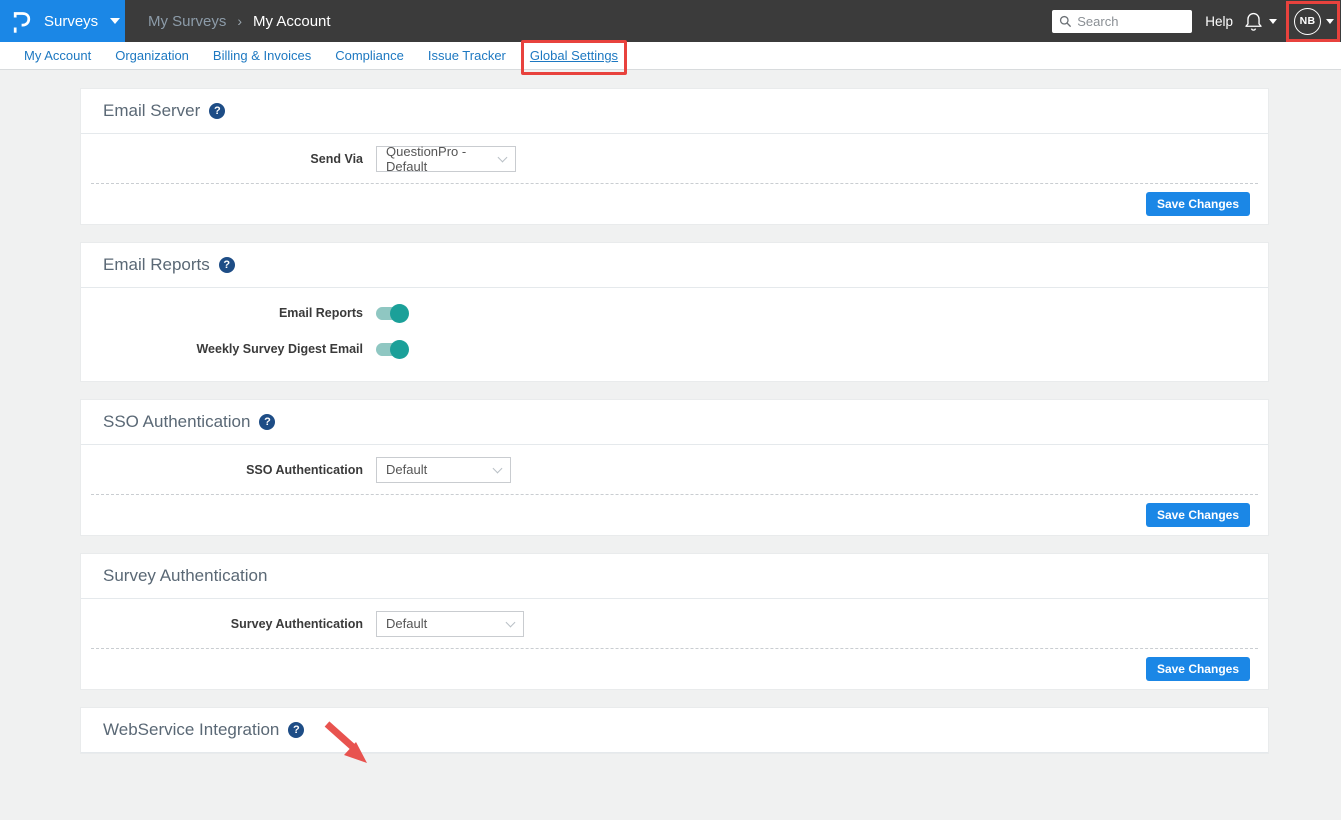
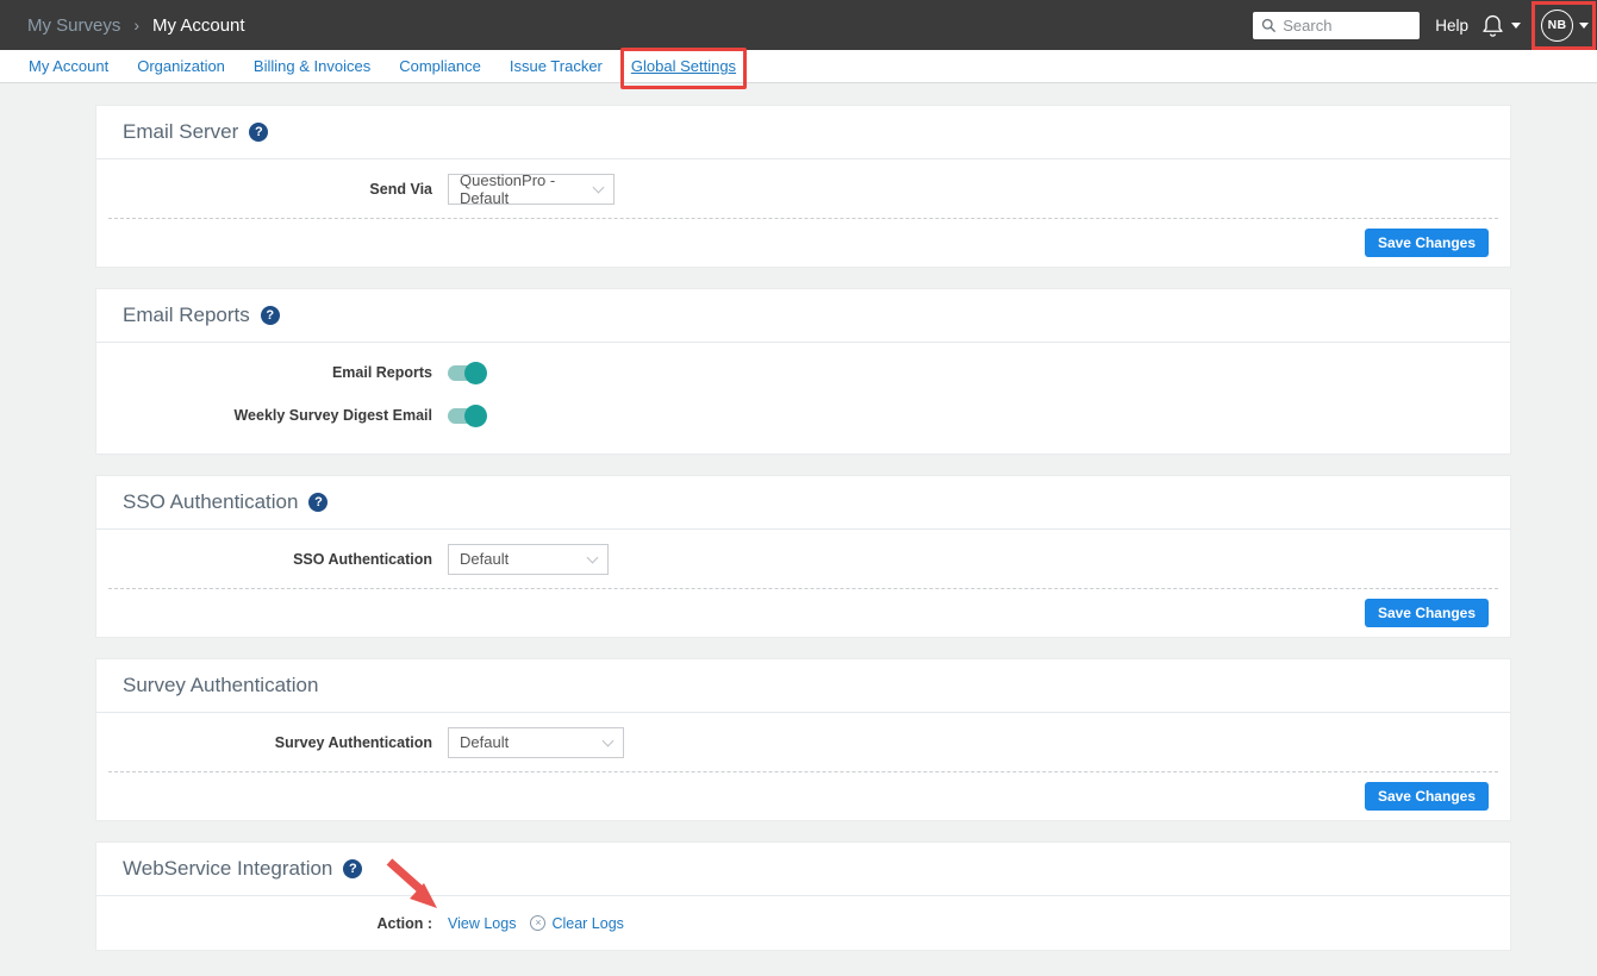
- Surveys
  My Surveys
  ›
  My Account
  Search
  Help
  NB
  My Account
  Organization
  Billing & Invoices
  Compliance
  Issue Tracker
  Global Settings
  Email Server
  ?
  Send Via
  QuestionPro - Default
  Save Changes
  Email Reports
  ?
  Email Reports
  Weekly Survey Digest Email
  SSO Authentication
  ?
  SSO Authentication
  Default
  Save Changes
  Survey Authentication
  Survey Authentication
  Default
  Save Changes
  WebService Integration
  ?
+ Action :
+ View Logs
+ ×
+ Clear Logs
